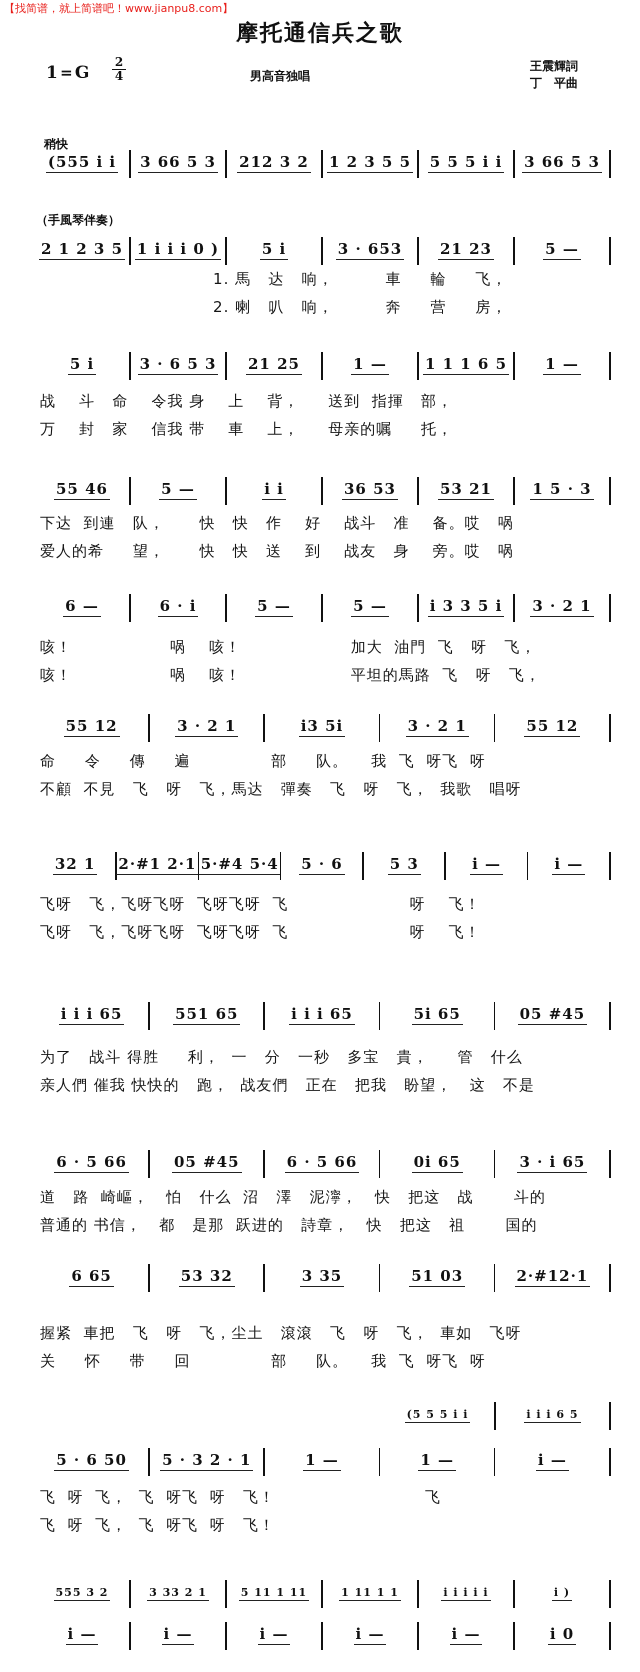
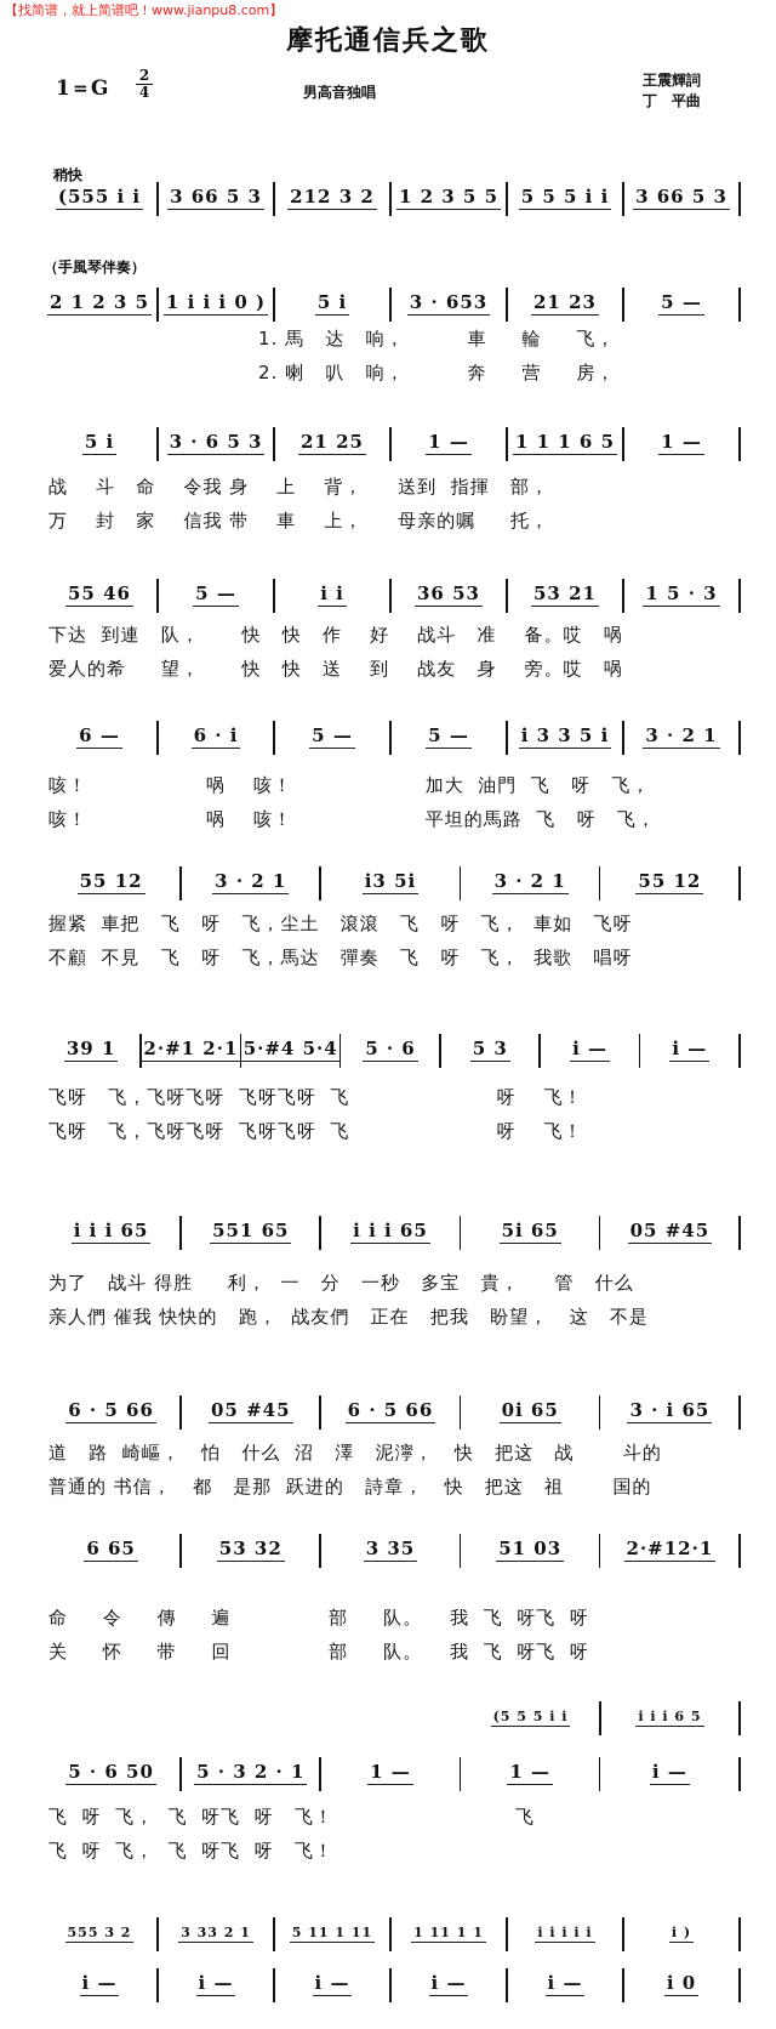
  【找简谱，就上简谱吧！www.jianpu8.com】
  摩托通信兵之歌
  1＝G
  2
  4
  男高音独唱
  王震輝詞
  丁 平曲
  稍快
  （手風琴伴奏）
  (555 i i
  3 66 5 3
  212 3 2
  1 2 3 5 5
  5 5 5 i i
  3 66 5 3
  2 1 2 3 5
  1 i i i 0 )
  5 i
  3 · 653
  21 23
  5 —
  1. 馬 达 响， 車 輪 飞，
  2. 喇 叭 响， 奔 营 房，
  5 i
  3 · 6 5 3
  21 25
  1 —
  1 1 1 6 5
  1 —
  战 斗 命 令我 身 上 背， 送到 指揮 部，
  万 封 家 信我 带 車 上， 母亲的嘱 托，
  55 46
  5 —
  i i
  36 53
  53 21
  1 5 · 3
  下达 到連 队， 快 快 作 好 战斗 准 备。哎 㖞
  爱人的希 望， 快 快 送 到 战友 身 旁。哎 㖞
  6 —
  6 · i
  5 —
  5 —
  i 3 3 5 i
  3 · 2 1
  咳！ 㖞 咳！ 加大 油門 飞 呀 飞，
  咳！ 㖞 咳！ 平坦的馬路 飞 呀 飞，
  55 12
  3 · 2 1
  i3 5i
  3 · 2 1
  55 12
- 命 令 傳 遍 部 队。 我 飞 呀飞 呀
+ 握紧 車把 飞 呀 飞，尘土 滾滾 飞 呀 飞， 車如 飞呀
  不顧 不見 飞 呀 飞，馬达 彈奏 飞 呀 飞， 我歌 唱呀
- 32 1
+ 39 1
  2·#1 2·1
  5·#4 5·4
  5 · 6
  5 3
  i —
  i —
  飞呀 飞，飞呀飞呀 飞呀飞呀 飞 呀 飞！
  飞呀 飞，飞呀飞呀 飞呀飞呀 飞 呀 飞！
  i i i 65
  551 65
  i i i 65
  5i 65
  05 #45
  为了 战斗 得胜 利， 一 分 一秒 多宝 貴， 管 什么
  亲人們 催我 快快的 跑， 战友們 正在 把我 盼望， 这 不是
  6 · 5 66
  05 #45
  6 · 5 66
  0i 65
  3 · i 65
  道 路 崎嶇， 怕 什么 沼 澤 泥濘， 快 把这 战 斗的
  普通的 书信， 都 是那 跃进的 詩章， 快 把这 祖 国的
  6 65
  53 32
  3 35
  51 03
  2·#12·1
- 握紧 車把 飞 呀 飞，尘土 滾滾 飞 呀 飞， 車如 飞呀
+ 命 令 傳 遍 部 队。 我 飞 呀飞 呀
  关 怀 带 回 部 队。 我 飞 呀飞 呀
  (5 5 5 i i
  i i i 6 5
  5 · 6 50
  5 · 3 2 · 1
  1 —
  1 —
  i —
  飞 呀 飞， 飞 呀飞 呀 飞！ 飞
  飞 呀 飞， 飞 呀飞 呀 飞！
  555 3 2
  3 33 2 1
  5 11 1 11
  1 11 1 1
  i i i i i
  i )
  i —
  i —
  i —
  i —
  i —
  i 0
